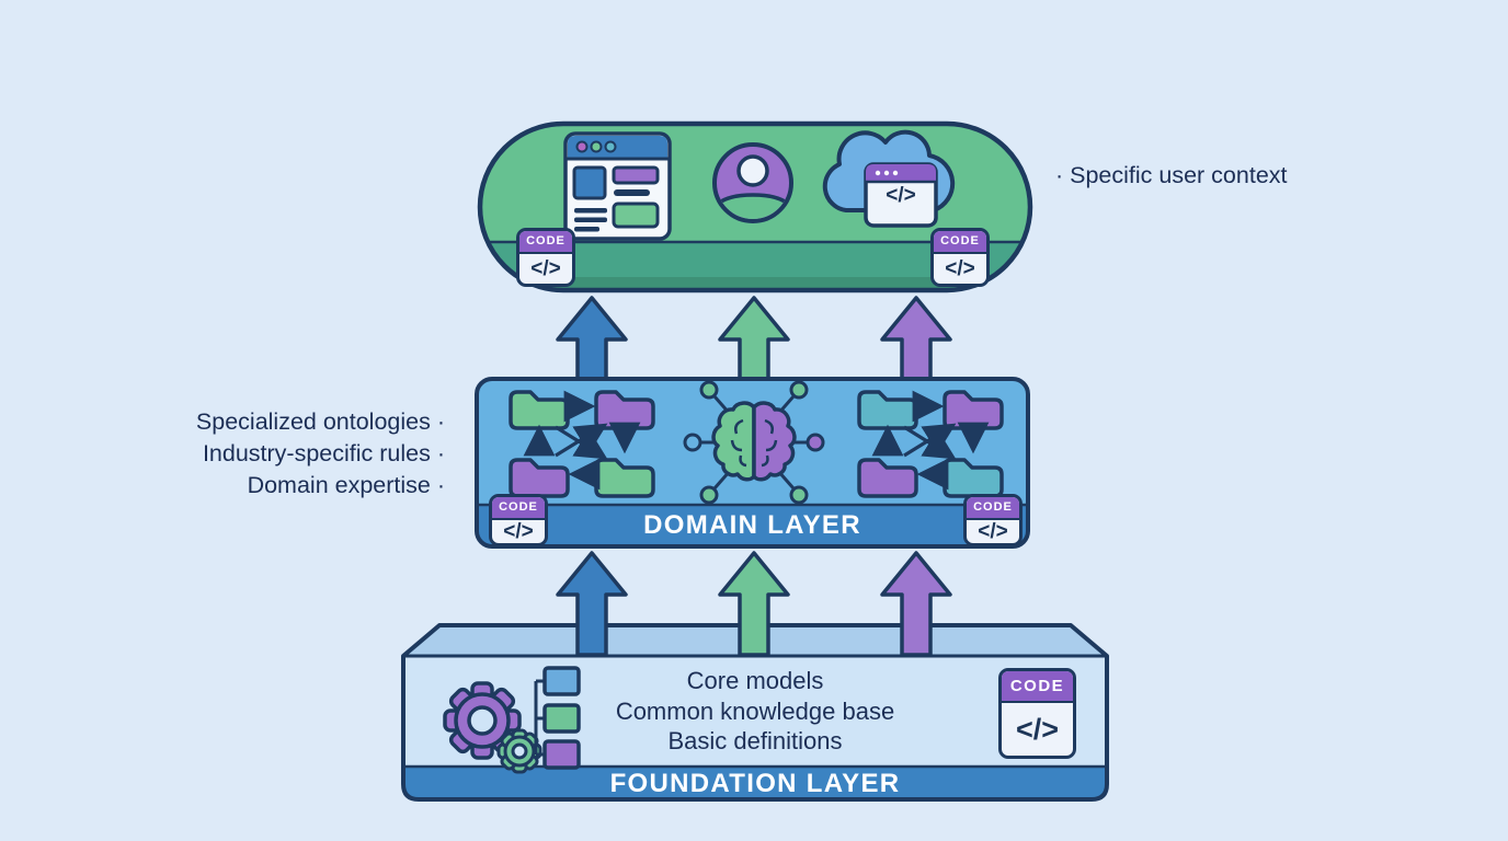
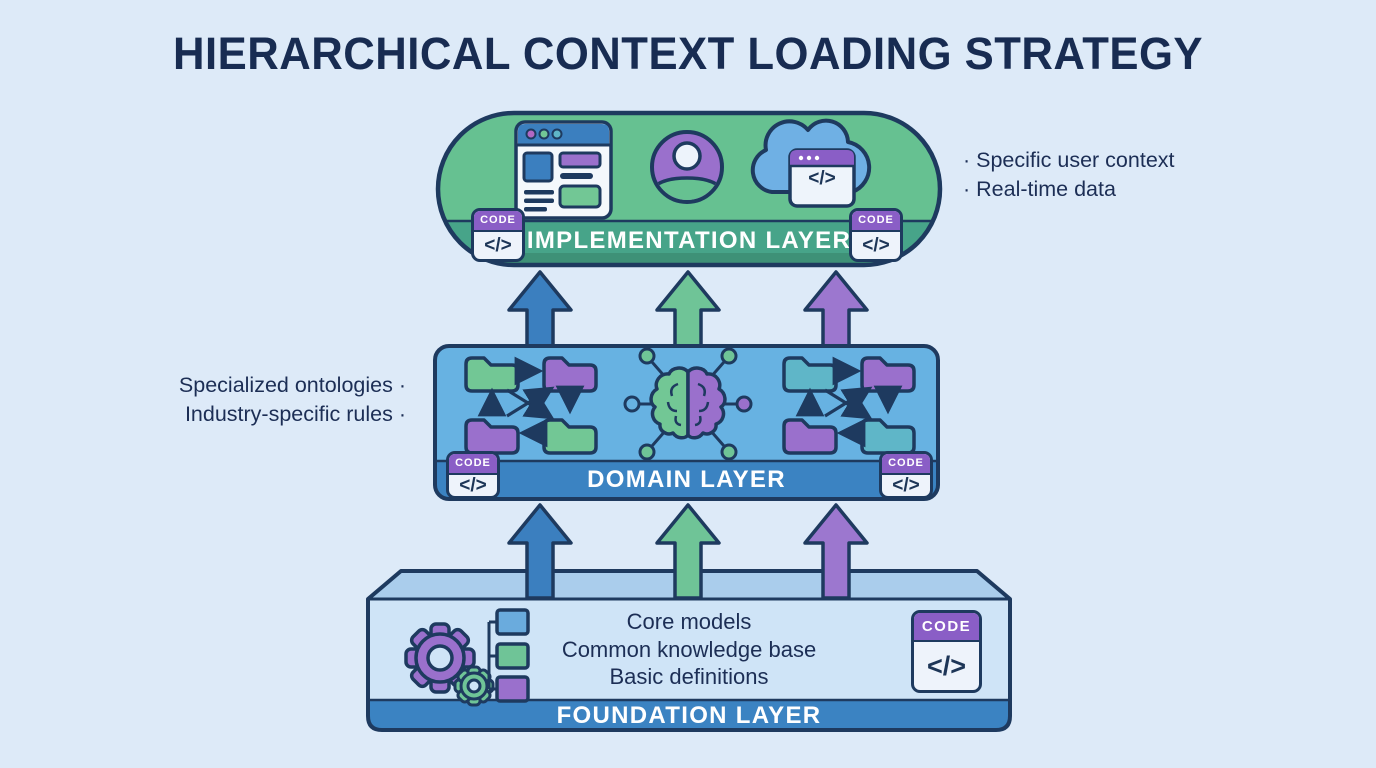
+ HIERARCHICAL CONTEXT LOADING STRATEGY
+ IMPLEMENTATION LAYER
  DOMAIN LAYER
  FOUNDATION LAYER
  · Specific user context
+ · Real-time data
  Specialized ontologies ·
  Industry-specific rules ·
- Domain expertise ·
  Core models
  Common knowledge base
  Basic definitions
  </>
  CODE
  </>
  CODE
  </>
  CODE
  </>
  CODE
  </>
  CODE
  </>
